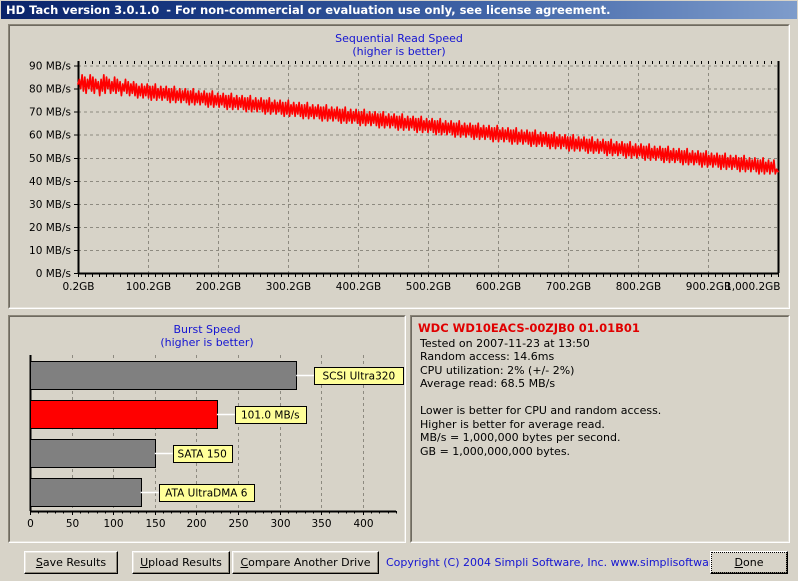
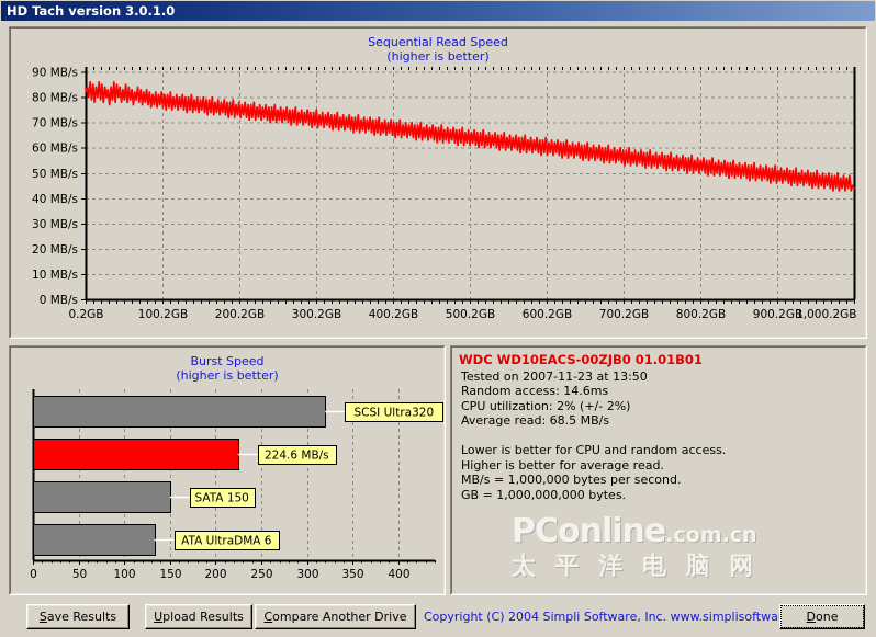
  HD Tach version 3.0.1.0
- - For non-commercial or evaluation use only, see license agreement.
  Sequential Read Speed
  (higher is better)
  0 MB/s
  10 MB/s
  20 MB/s
  30 MB/s
  40 MB/s
  50 MB/s
  60 MB/s
  70 MB/s
  80 MB/s
  90 MB/s
  0.2GB
  100.2GB
  200.2GB
  300.2GB
  400.2GB
  500.2GB
  600.2GB
  700.2GB
  800.2GB
  900.2GB
  1,000.2GB
  Burst Speed
  (higher is better)
  0
  50
  100
  150
  200
  250
  300
  350
  400
  SCSI Ultra320
- 101.0 MB/s
+ 224.6 MB/s
  SATA 150
  ATA UltraDMA 6
  WDC WD10EACS-00ZJB0 01.01B01
  Tested on 2007-11-23 at 13:50
  Random access: 14.6ms
  CPU utilization: 2% (+/- 2%)
  Average read: 68.5 MB/s
  Lower is better for CPU and random access.
  Higher is better for average read.
  MB/s = 1,000,000 bytes per second.
  GB = 1,000,000,000 bytes.
+ PConline.com.cn
+ 太 平 洋 电 脑 网
  Save Results
  Upload Results
  Compare Another Drive
  Copyright (C) 2004 Simpli Software, Inc. www.simplisoftwa
  Done
